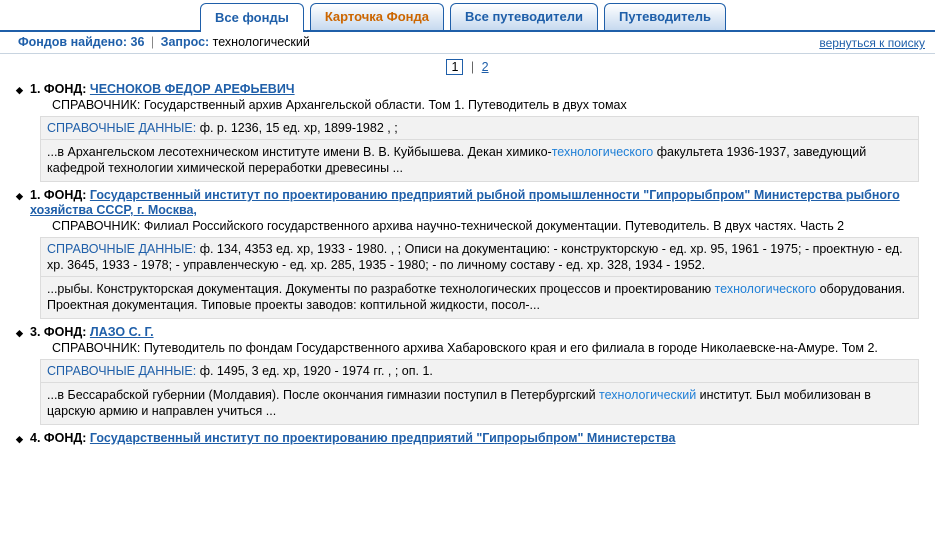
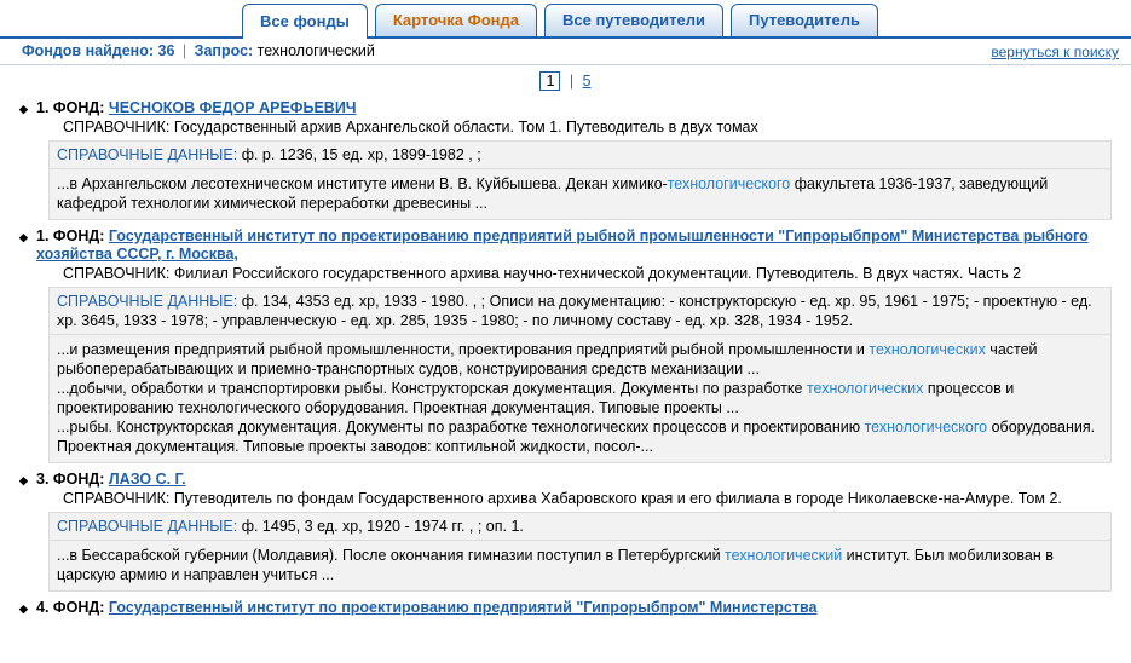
  Все фонды
  Карточка Фонда
  Все путеводители
  Путеводитель
  Фондов найдено: 36 | Запрос: технологический
  вернуться к поиску
- 1 | 2
+ 1 | 5
  ◆
  1. ФОНД: ЧЕСНОКОВ ФЕДОР АРЕФЬЕВИЧ
  СПРАВОЧНИК: Государственный архив Архангельской области. Том 1. Путеводитель в двух томах
  СПРАВОЧНЫЕ ДАННЫЕ: ф. р. 1236, 15 ед. хр, 1899-1982 , ;
  ...в Архангельском лесотехническом институте имени В. В. Куйбышева. Декан химико-технологического факультета 1936-1937, заведующий кафедрой технологии химической переработки древесины ...
  ◆
  1. ФОНД: Государственный институт по проектированию предприятий рыбной промышленности "Гипрорыбпром" Министерства рыбного хозяйства СССР, г. Москва,
  СПРАВОЧНИК: Филиал Российского государственного архива научно-технической документации. Путеводитель. В двух частях. Часть 2
  СПРАВОЧНЫЕ ДАННЫЕ: ф. 134, 4353 ед. хр, 1933 - 1980. , ; Описи на документацию: - конструкторскую - ед. хр. 95, 1961 - 1975; - проектную - ед. хр. 3645, 1933 - 1978; - управленческую - ед. хр. 285, 1935 - 1980; - по личному составу - ед. хр. 328, 1934 - 1952.
+ ...и размещения предприятий рыбной промышленности, проектирования предприятий рыбной промышленности и технологических частей рыбоперерабатывающих и приемно-транспортных судов, конструирования средств механизации ...
+ ...добычи, обработки и транспортировки рыбы. Конструкторская документация. Документы по разработке технологических процессов и проектированию технологического оборудования. Проектная документация. Типовые проекты ...
  ...рыбы. Конструкторская документация. Документы по разработке технологических процессов и проектированию технологического оборудования. Проектная документация. Типовые проекты заводов: коптильной жидкости, посол-...
  ◆
  3. ФОНД: ЛАЗО С. Г.
  СПРАВОЧНИК: Путеводитель по фондам Государственного архива Хабаровского края и его филиала в городе Николаевске-на-Амуре. Том 2.
  СПРАВОЧНЫЕ ДАННЫЕ: ф. 1495, 3 ед. хр, 1920 - 1974 гг. , ; оп. 1.
  ...в Бессарабской губернии (Молдавия). После окончания гимназии поступил в Петербургский технологический институт. Был мобилизован в царскую армию и направлен учиться ...
  ◆
  4. ФОНД: Государственный институт по проектированию предприятий "Гипрорыбпром" Министерства
